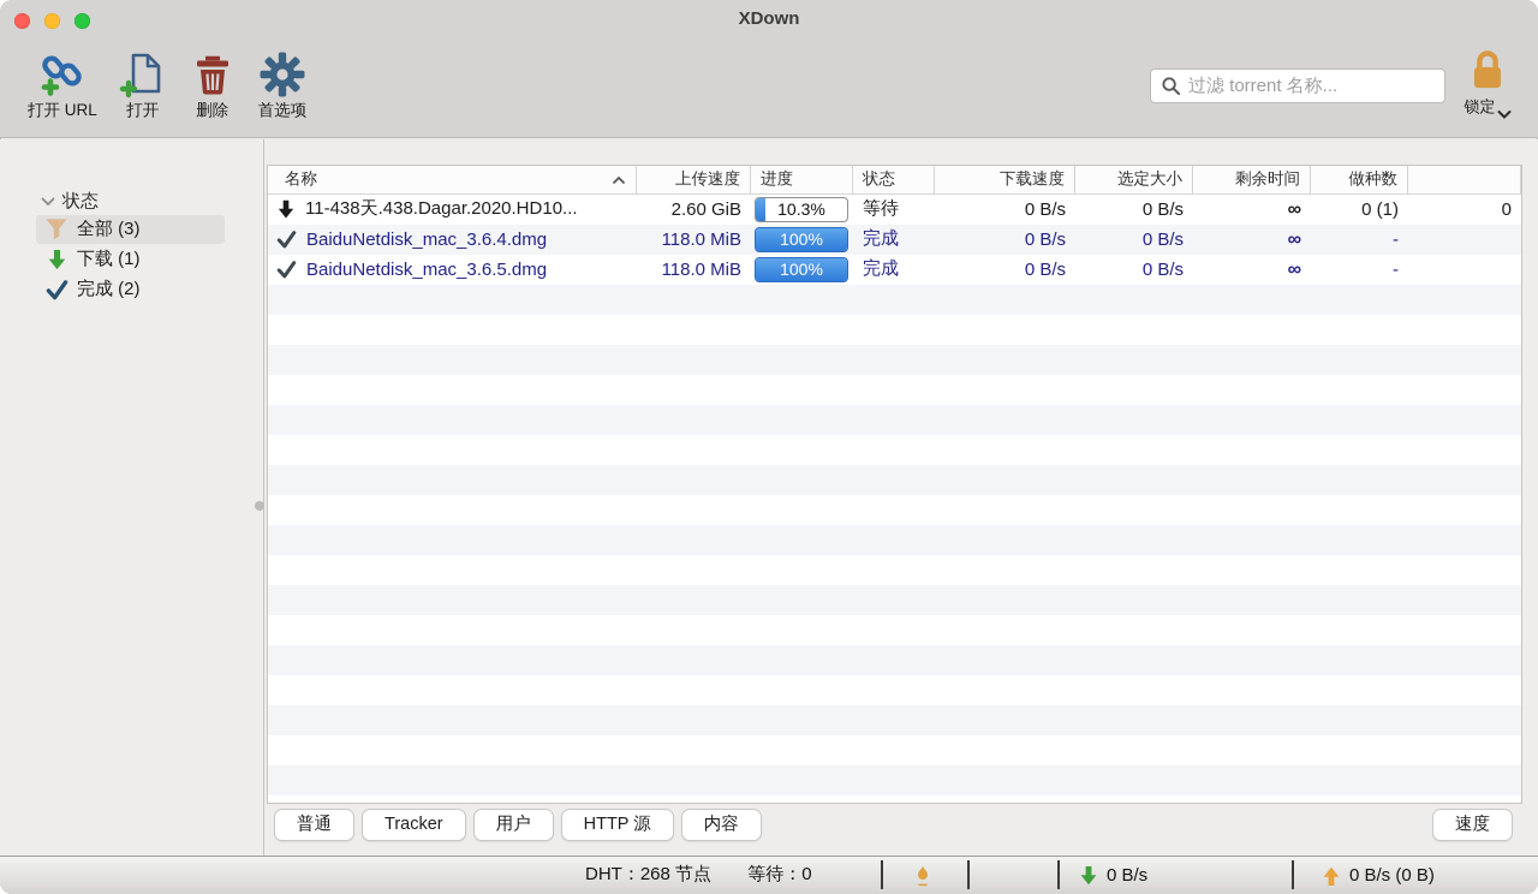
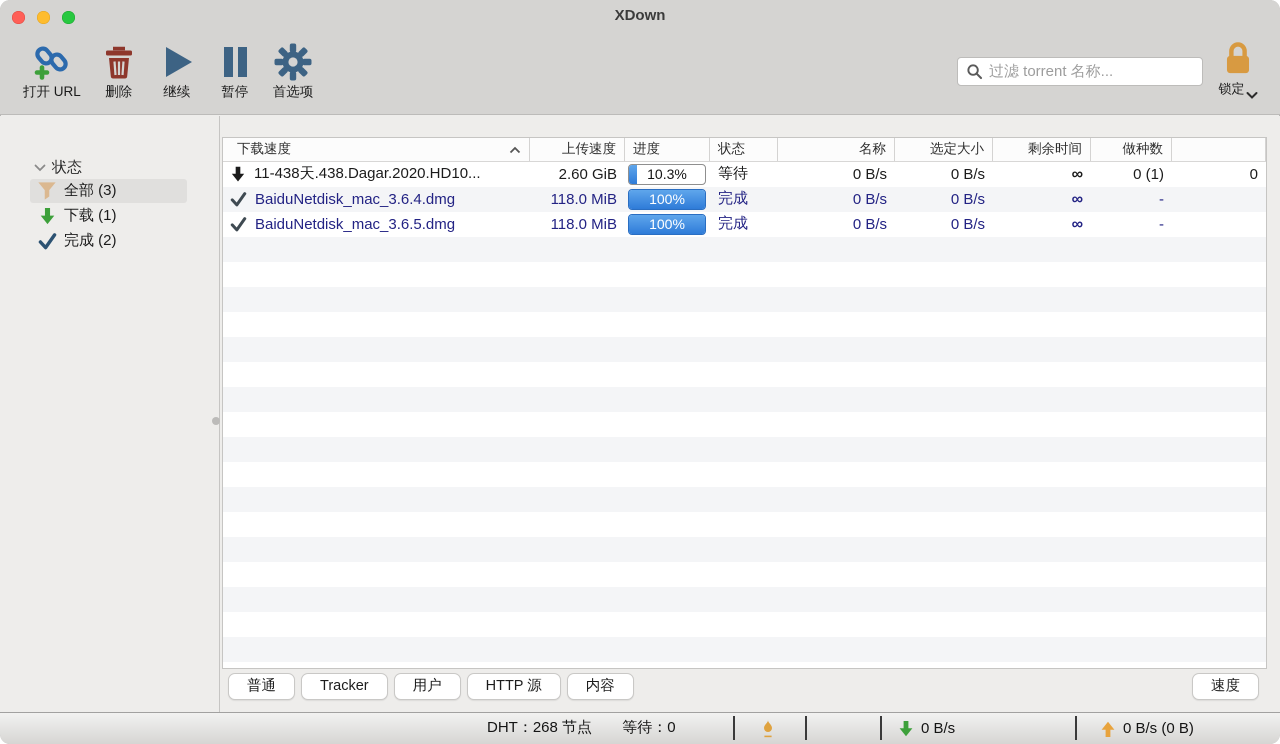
  XDown
  打开 URL
- 打开
  删除
+ 继续
+ 暂停
  首选项
  过滤 torrent 名称...
  锁定
  状态
  全部 (3)
  下载 (1)
  完成 (2)
- 名称
+ 下载速度
  上传速度
  进度
  状态
- 下载速度
+ 名称
  选定大小
  剩余时间
  做种数
  11-438天.438.Dagar.2020.HD10...
  2.60 GiB
  10.3%
  等待
  0 B/s
  0 B/s
  ∞
  0 (1)
  0
  BaiduNetdisk_mac_3.6.4.dmg
  118.0 MiB
  100%
  完成
  0 B/s
  0 B/s
  ∞
  -
  BaiduNetdisk_mac_3.6.5.dmg
  118.0 MiB
  100%
  完成
  0 B/s
  0 B/s
  ∞
  -
  普通
  Tracker
  用户
  HTTP 源
  内容
  速度
  DHT：268 节点 等待：0
  0 B/s
  0 B/s (0 B)
